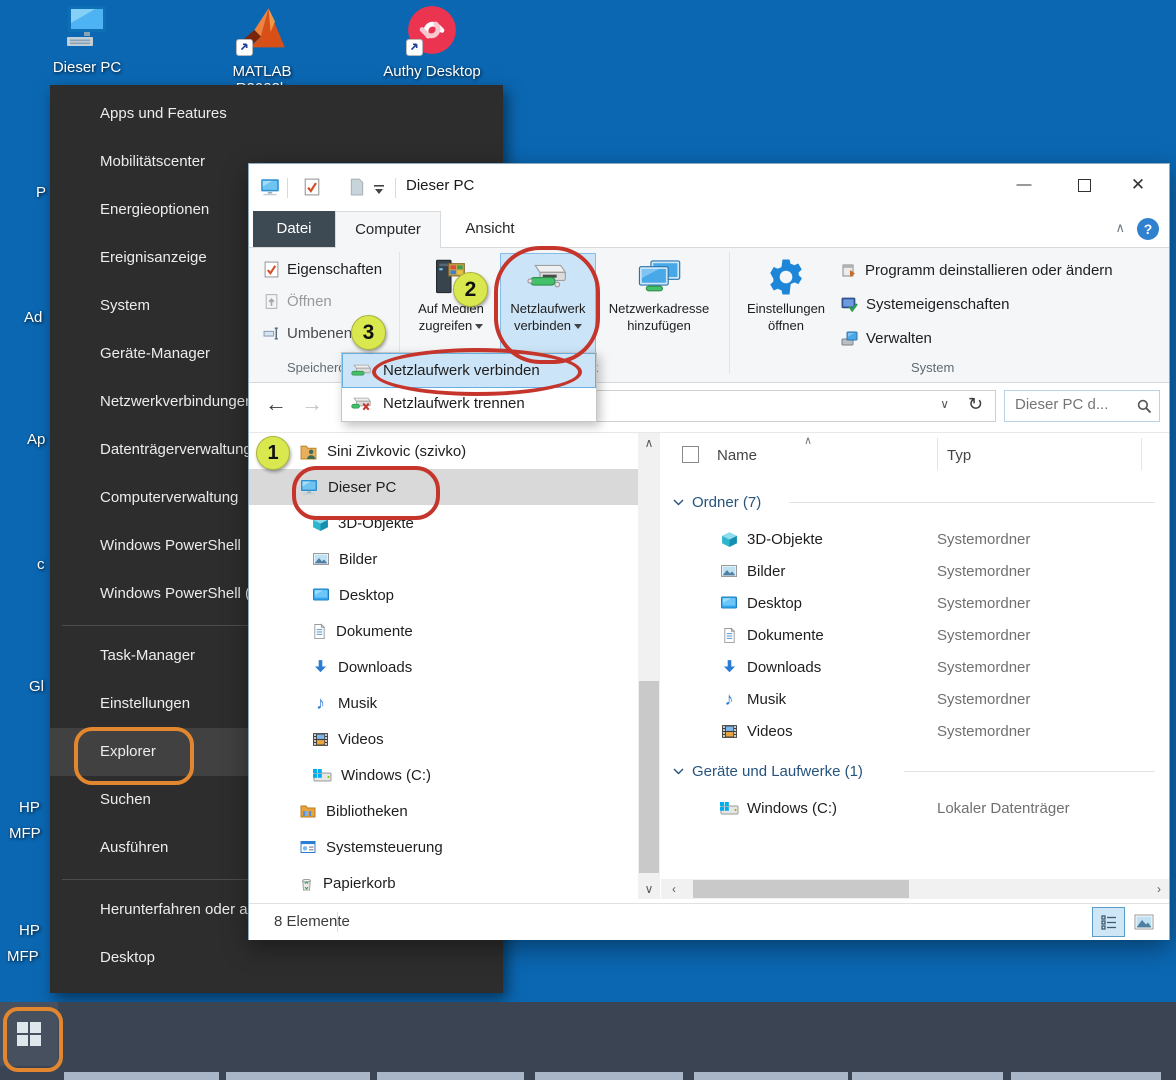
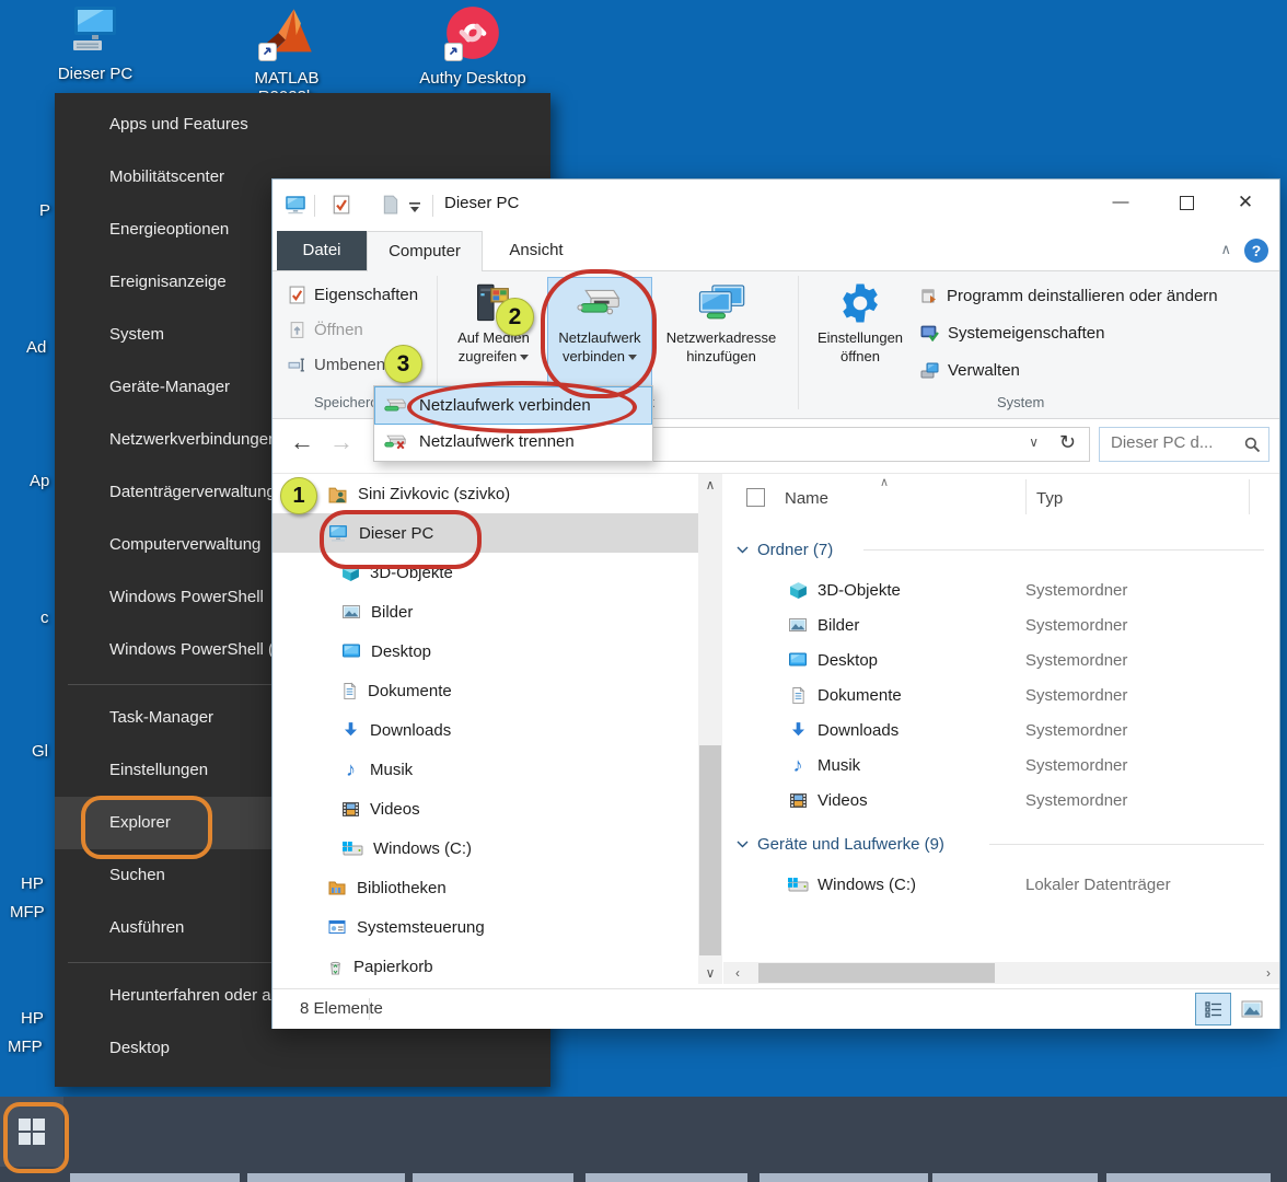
  Dieser PC
  Authy Desktop
  P
  Ad
  Ap
  c
  Gl
  HP
  MFP
  HP
  MFP
  Apps und Features
  Mobilitätscenter
  Energieoptionen
  Ereignisanzeige
  System
  Geräte-Manager
  Netzwerkverbindunge
  Datenträgerverwaltun
  Computerverwaltung
  Windows PowerShell
  Task-Manager
  Einstellungen
  Explorer
  Suchen
  Ausführen
  Herunterfahren oder a
  Desktop
  Dieser PC
  —
  ✕
  Datei
  Computer
  Ansicht
  ∧
  ?
  Eigenschaften
  Öffnen
  Umbenen
  Speicher
  Auf Medien
  zugreifen
  Netzlaufwerk
  verbinden
  Netzwerkadresse
  hinzufügen
  Einstellungen
  öffnen
  Programm deinstallieren oder ändern
  Systemeigenschaften
  Verwalten
  System
  ←
  →
  ∨
  ↻
  Dieser PC d...
  Sini Zivkovic (szivko)
  Dieser PC
  3D-Objekte
  Bilder
  Desktop
  Dokumente
  Downloads
  ♪
  Musik
  Videos
  Windows (C:)
  Bibliotheken
  Systemsteuerung
  Papierkorb
  ∧
  ∨
  Name
  ∧
  Typ
  Ordner (7)
  3D-Objekte
  Systemordner
  Bilder
  Systemordner
  Desktop
  Systemordner
  Dokumente
  Systemordner
  Downloads
  Systemordner
  ♪
  Musik
  Systemordner
  Videos
  Systemordner
- Geräte und Laufwerke (1)
+ Geräte und Laufwerke (9)
  Windows (C:)
  Lokaler Datenträger
  ‹
  ›
  8 Elemente
  Netzlaufwerk verbinden
  Netzlaufwerk trennen
  1
  2
  3
